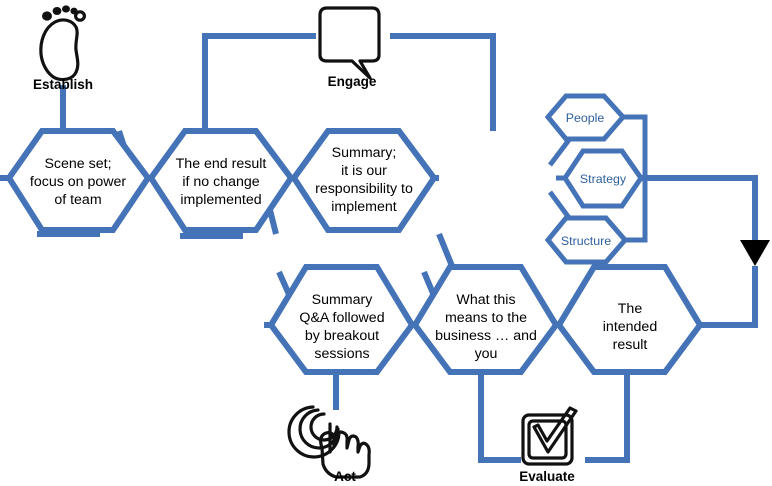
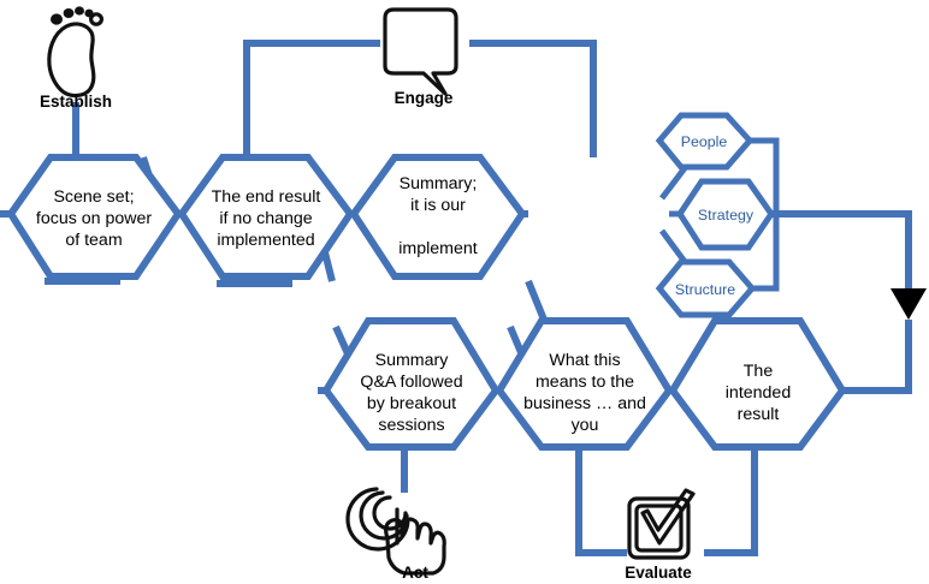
  Scene set;
  focus on power
  of team
  The end result
  if no change
  implemented
  Summary;
  it is our
- responsibility to
  implement
  People
  Strategy
  Structure
  Summary
  Q&A followed
  by breakout
  sessions
  What this
  means to the
  business … and
  you
  The
  intended
  result
  Establish
  Engage
  Act
  Evaluate
